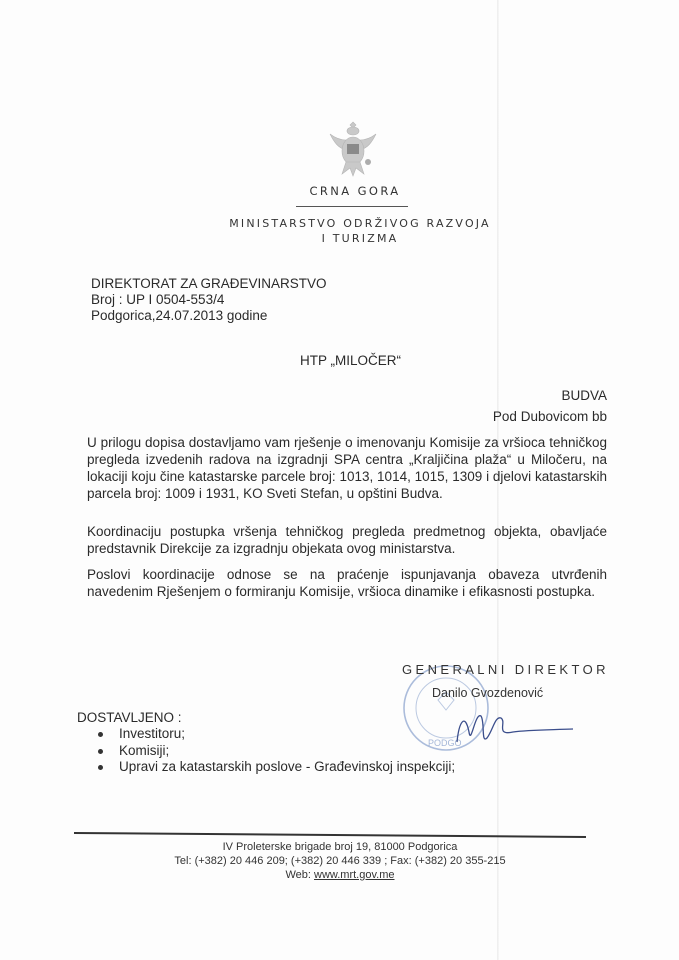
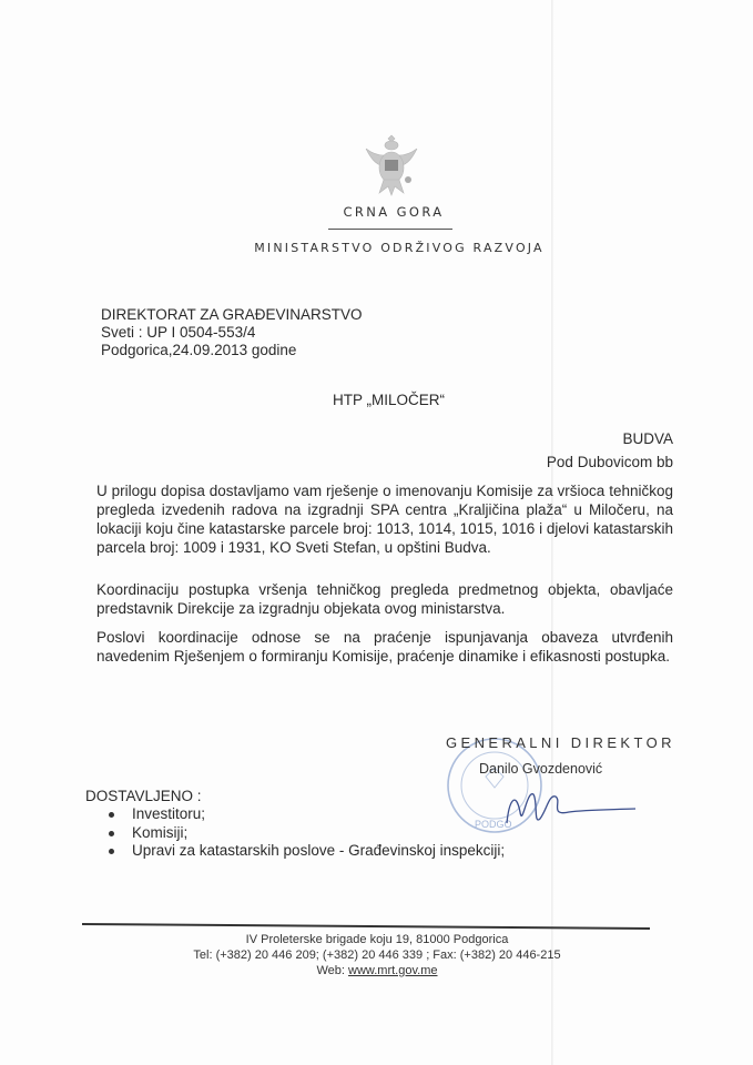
  CRNA GORA
  MINISTARSTVO ODRŽIVOG RAZVOJA
- I TURIZMA
  DIREKTORAT ZA GRAĐEVINARSTVO
- Broj : UP I 0504-553/4
+ Sveti : UP I 0504-553/4
- Podgorica,24.07.2013 godine
+ Podgorica,24.09.2013 godine
  HTP „MILOČER“
  BUDVA
  Pod Dubovicom bb
- U prilogu dopisa dostavljamo vam rješenje o imenovanju Komisije za vršioca tehničkog pregleda izvedenih radova na izgradnji SPA centra „Kraljičina plaža“ u Miločeru, na lokaciji koju čine katastarske parcele broj: 1013, 1014, 1015, 1309 i djelovi katastarskih parcela broj: 1009 i 1931, KO Sveti Stefan, u opštini Budva.
+ U prilogu dopisa dostavljamo vam rješenje o imenovanju Komisije za vršioca tehničkog pregleda izvedenih radova na izgradnji SPA centra „Kraljičina plaža“ u Miločeru, na lokaciji koju čine katastarske parcele broj: 1013, 1014, 1015, 1016 i djelovi katastarskih parcela broj: 1009 i 1931, KO Sveti Stefan, u opštini Budva.
  Koordinaciju postupka vršenja tehničkog pregleda predmetnog objekta, obavljaće predstavnik Direkcije za izgradnju objekata ovog ministarstva.
- Poslovi koordinacije odnose se na praćenje ispunjavanja obaveza utvrđenih navedenim Rješenjem o formiranju Komisije, vršioca dinamike i efikasnosti postupka.
+ Poslovi koordinacije odnose se na praćenje ispunjavanja obaveza utvrđenih navedenim Rješenjem o formiranju Komisije, praćenje dinamike i efikasnosti postupka.
  GENERALNI DIREKTOR
  Danilo Gvozdenović
  DOSTAVLJENO :
  Investitoru;
  Komisiji;
  Upravi za katastarskih poslove - Građevinskoj inspekciji;
- IV Proleterske brigade broj 19, 81000 Podgorica
+ IV Proleterske brigade koju 19, 81000 Podgorica
- Tel: (+382) 20 446 209; (+382) 20 446 339 ; Fax: (+382) 20 355-215
+ Tel: (+382) 20 446 209; (+382) 20 446 339 ; Fax: (+382) 20 446-215
  Web: www.mrt.gov.me
